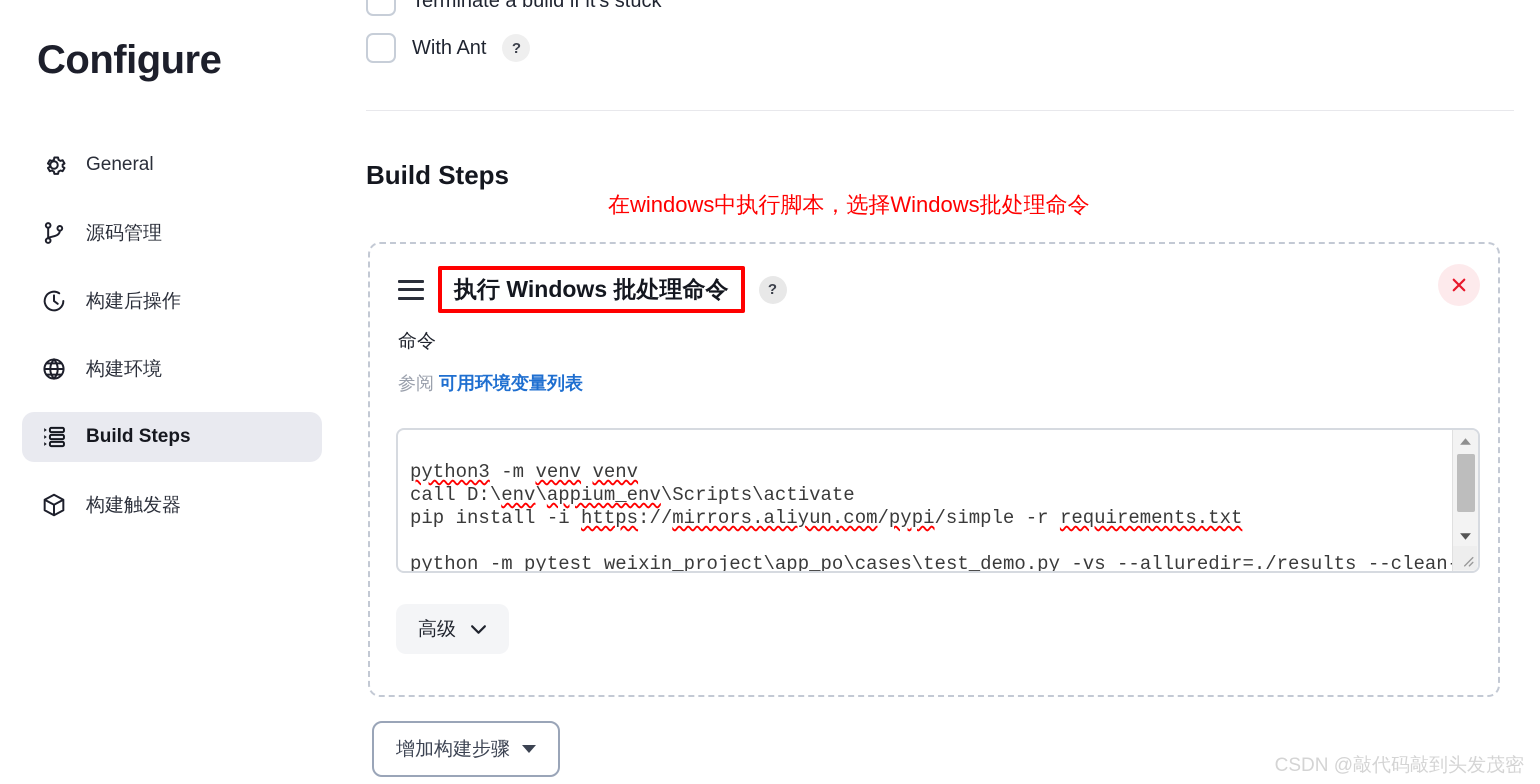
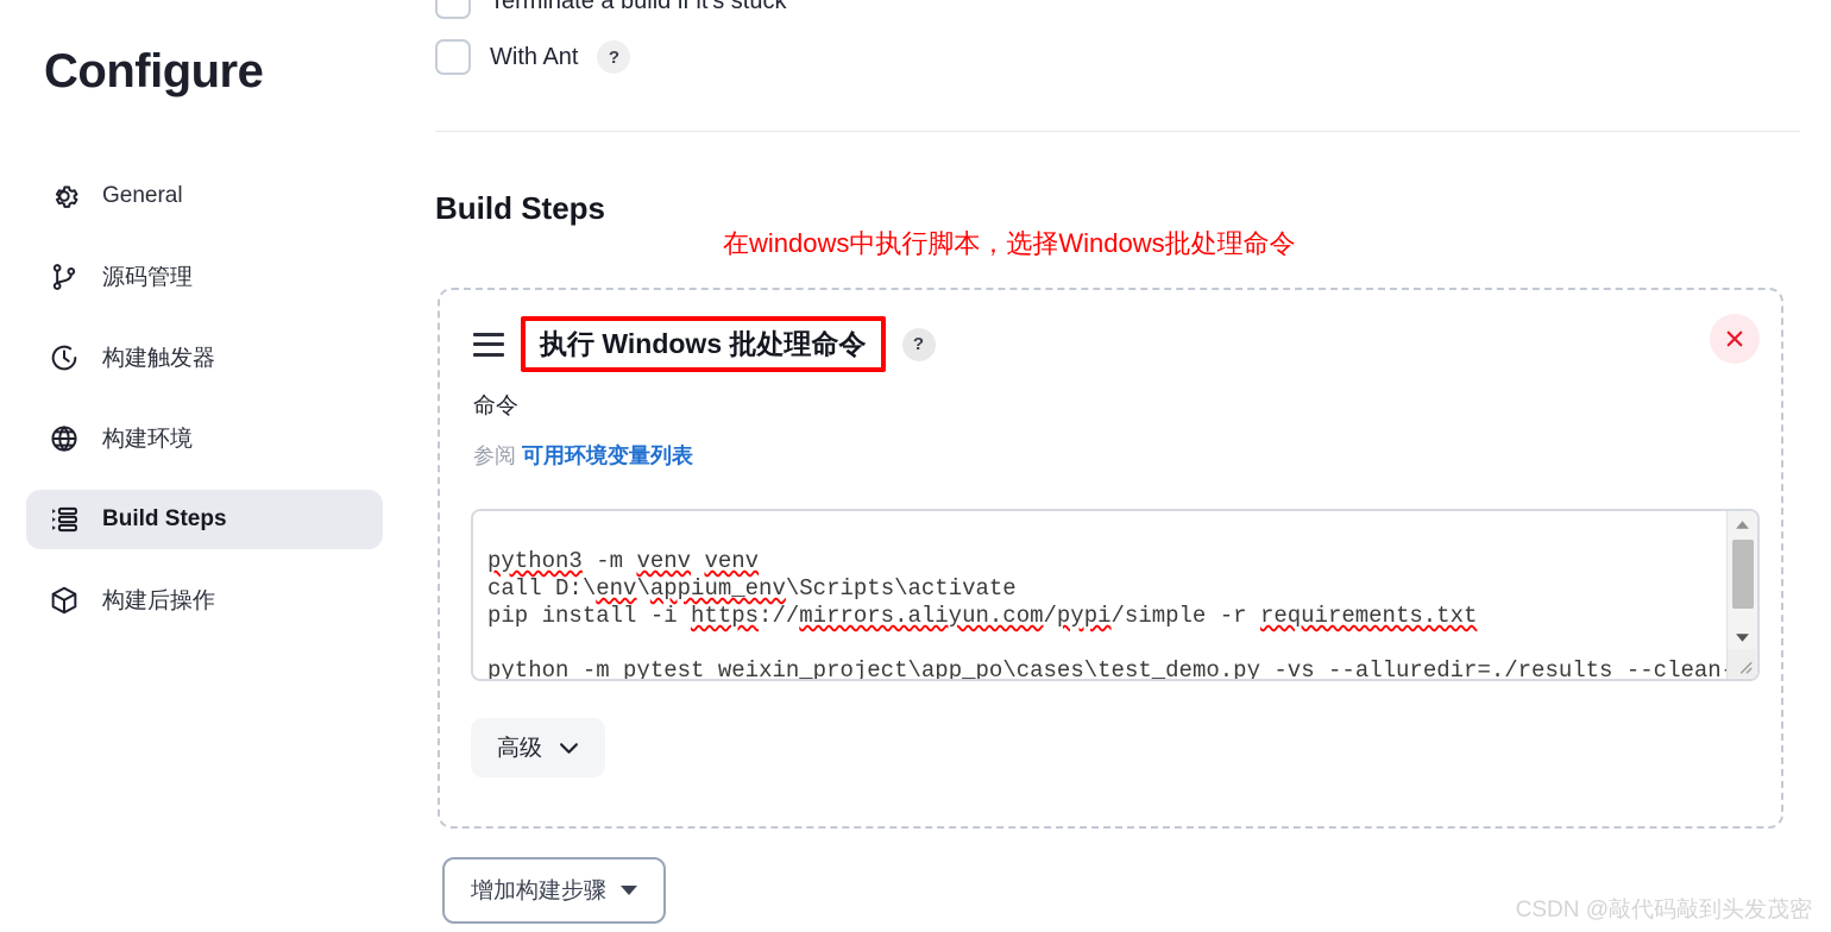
  Configure
  General
  源码管理
- 构建后操作
+ 构建触发器
  构建环境
  Build Steps
- 构建触发器
+ 构建后操作
  Terminate a build if it's stuck
  With Ant
  ?
  Build Steps
  在windows中执行脚本，选择Windows批处理命令
  执行 Windows 批处理命令
  ?
  命令
  参阅 可用环境变量列表
  python3 -m venv venv
  call D:\env\appium_env\Scripts\activate
  pip install -i https://mirrors.aliyun.com/pypi/simple -r requirements.txt
  python -m pytest weixin_project\app_po\cases\test_demo.py -vs --alluredir=./results --clean
  高级
  增加构建步骤
  CSDN @敲代码敲到头发茂密
